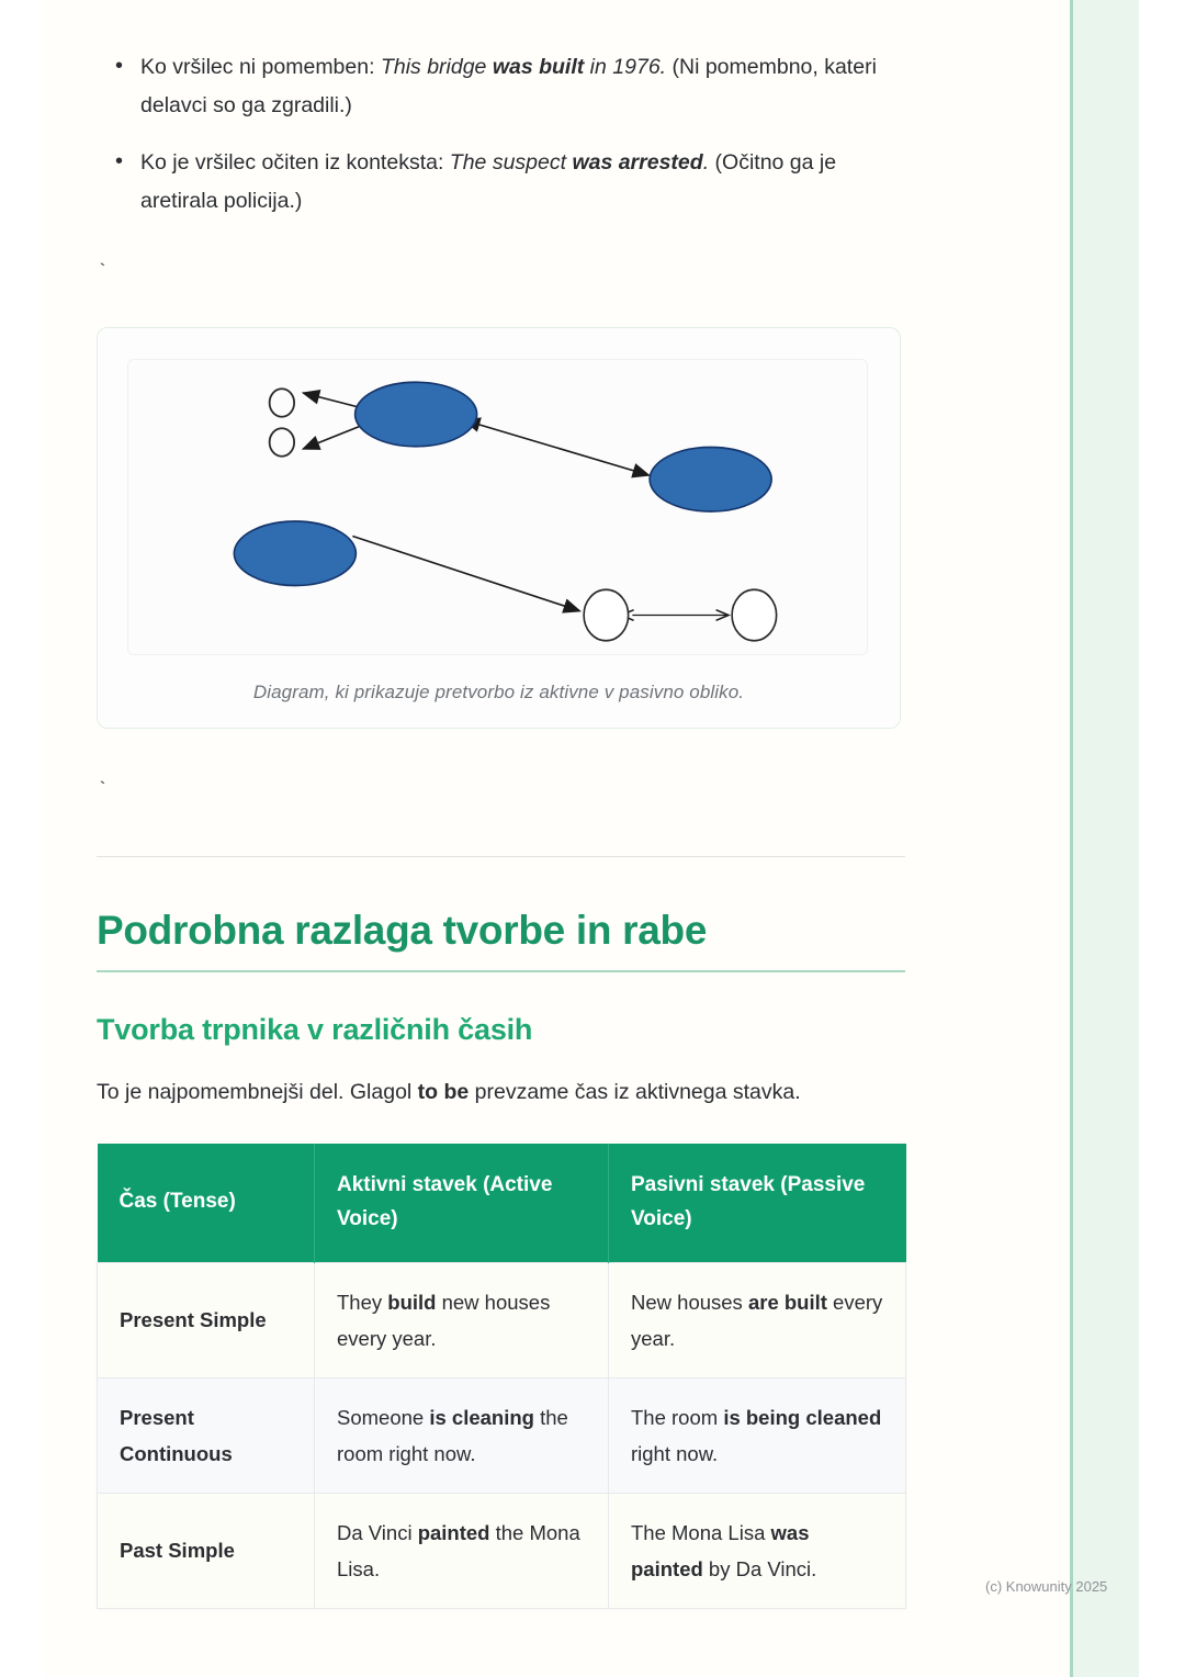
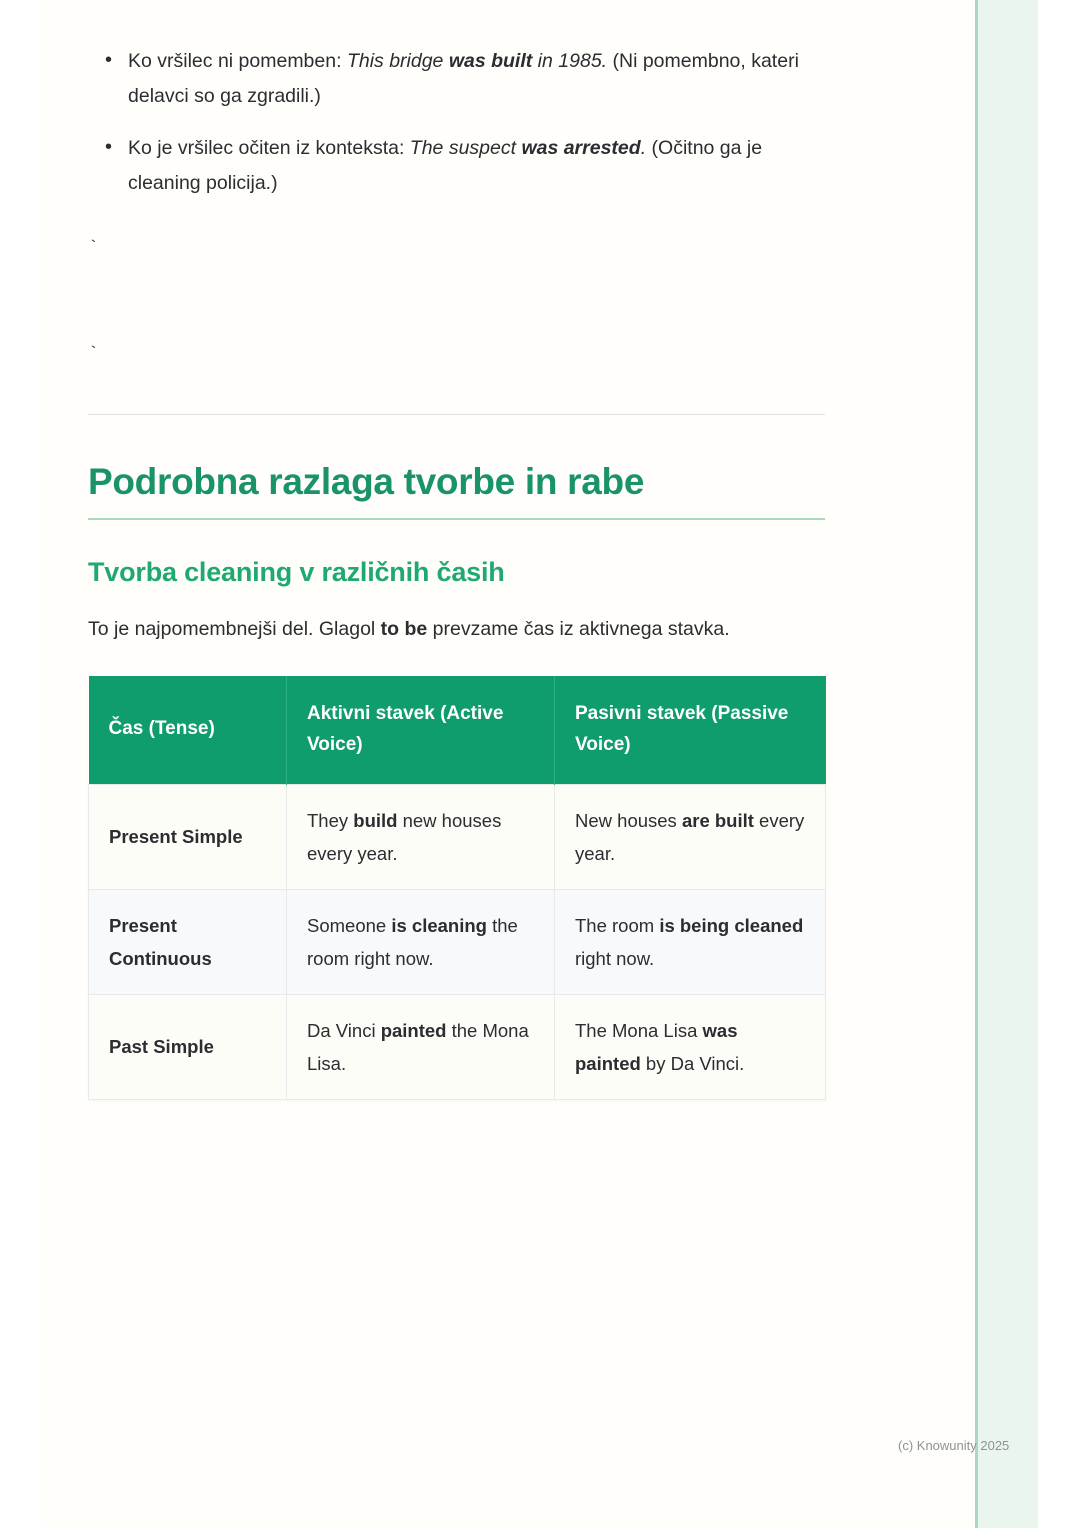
- Ko vršilec ni pomemben: This bridge was built in 1976. (Ni pomembno, kateri delavci so ga zgradili.)
+ Ko vršilec ni pomemben: This bridge was built in 1985. (Ni pomembno, kateri delavci so ga zgradili.)
- Ko je vršilec očiten iz konteksta: The suspect was arrested. (Očitno ga je aretirala policija.)
+ Ko je vršilec očiten iz konteksta: The suspect was arrested. (Očitno ga je cleaning policija.)
  `
- Diagram, ki prikazuje pretvorbo iz aktivne v pasivno obliko.
  `
  Podrobna razlaga tvorbe in rabe
- Tvorba trpnika v različnih časih
+ Tvorba cleaning v različnih časih
  To je najpomembnejši del. Glagol to be prevzame čas iz aktivnega stavka.
  Čas (Tense)	Aktivni stavek (Active Voice)	Pasivni stavek (Passive Voice)
  Present Simple	They build new houses every year.	New houses are built every year.
  Present Continuous	Someone is cleaning the room right now.	The room is being cleaned right now.
  Past Simple	Da Vinci painted the Mona Lisa.	The Mona Lisa was painted by Da Vinci.
  (c) Knowunity 2025
